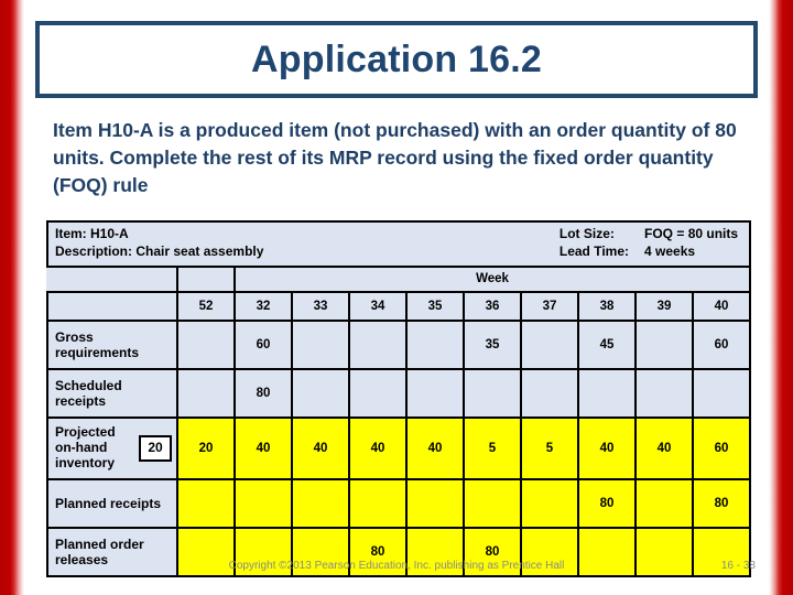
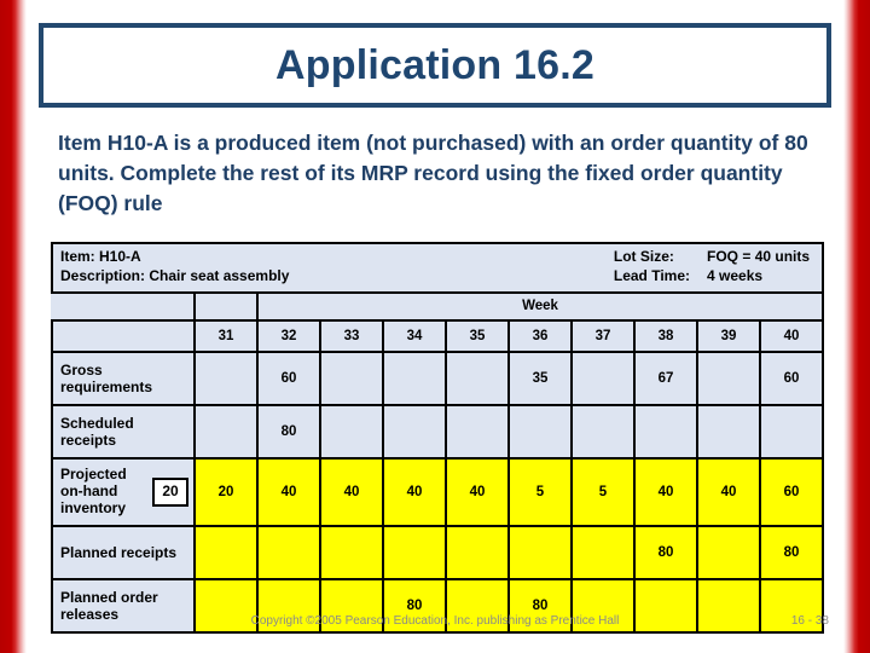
  Application 16.2
  Item H10-A is a produced item (not purchased) with an order quantity of 80 units. Complete the rest of its MRP record using the fixed order quantity (FOQ) rule
- Item: H10-A Description: Chair seat assembly Lot Size: Lead Time: FOQ = 80 units 4 weeks
+ Item: H10-A Description: Chair seat assembly Lot Size: Lead Time: FOQ = 40 units 4 weeks
  		Week
- 	52	32	33	34	35	36	37	38	39	40
+ 	31	32	33	34	35	36	37	38	39	40
- Gross requirements		60				35		45		60
+ Gross requirements		60				35		67		60
  Scheduled receipts		80
  Projected on-hand inventory 20	20	40	40	40	40	5	5	40	40	60
  Planned receipts								80		80
  Planned order releases				80		80
- Copyright ©2013 Pearson Education, Inc. publishing as Prentice Hall
+ Copyright ©2005 Pearson Education, Inc. publishing as Prentice Hall
  16 - 38
